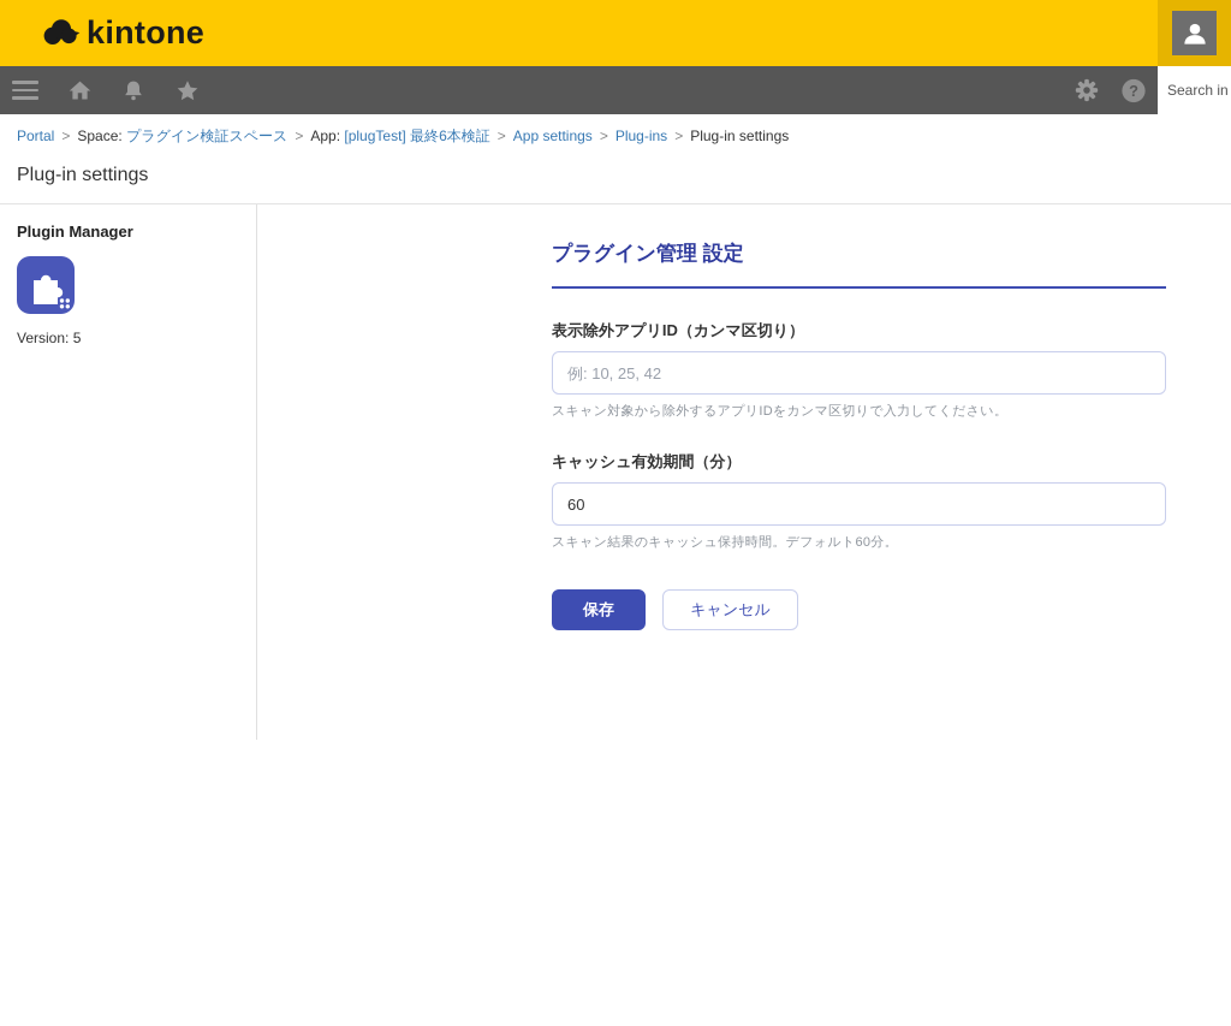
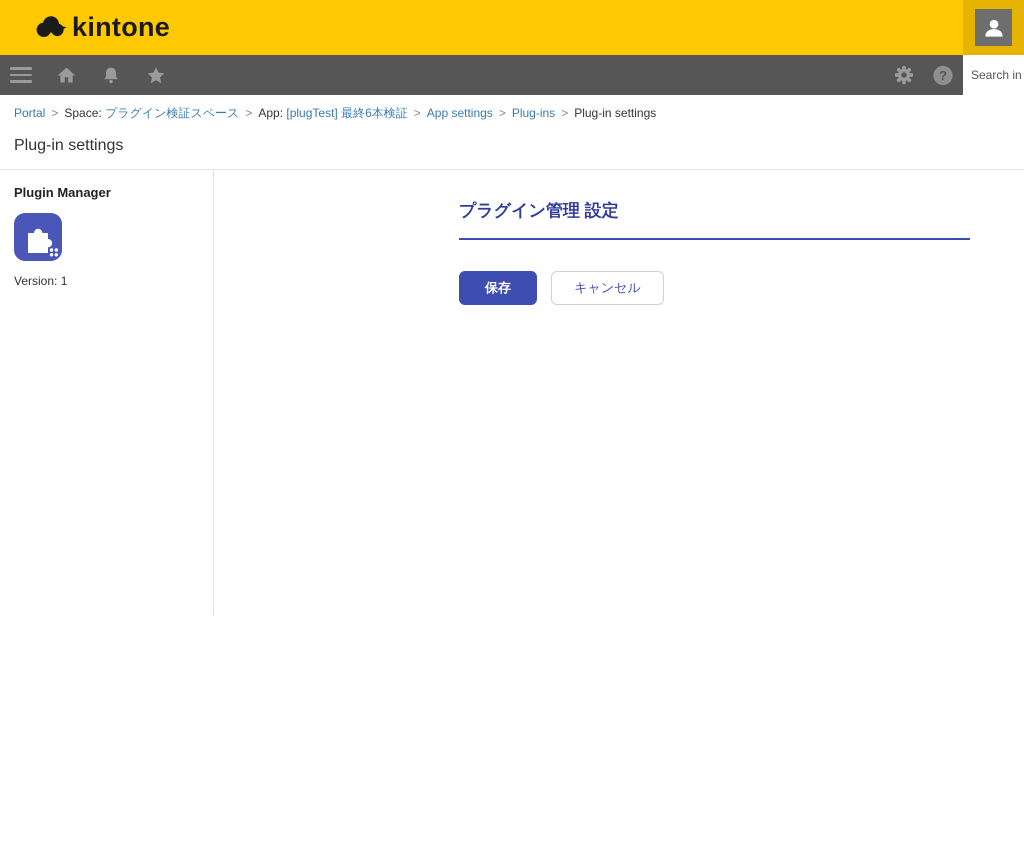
  kintone
  ?
  Search in
  Portal > Space: プラグイン検証スペース > App: [plugTest] 最終6本検証 > App settings > Plug-ins > Plug-in settings
  Plug-in settings
  Plugin Manager
- Version: 5
+ Version: 1
  プラグイン管理 設定
- 表示除外アプリID（カンマ区切り）
- 例: 10, 25, 42
- スキャン対象から除外するアプリIDをカンマ区切りで入力してください。
- キャッシュ有効期間（分）
- 60
- スキャン結果のキャッシュ保持時間。デフォルト60分。
  保存
  キャンセル
